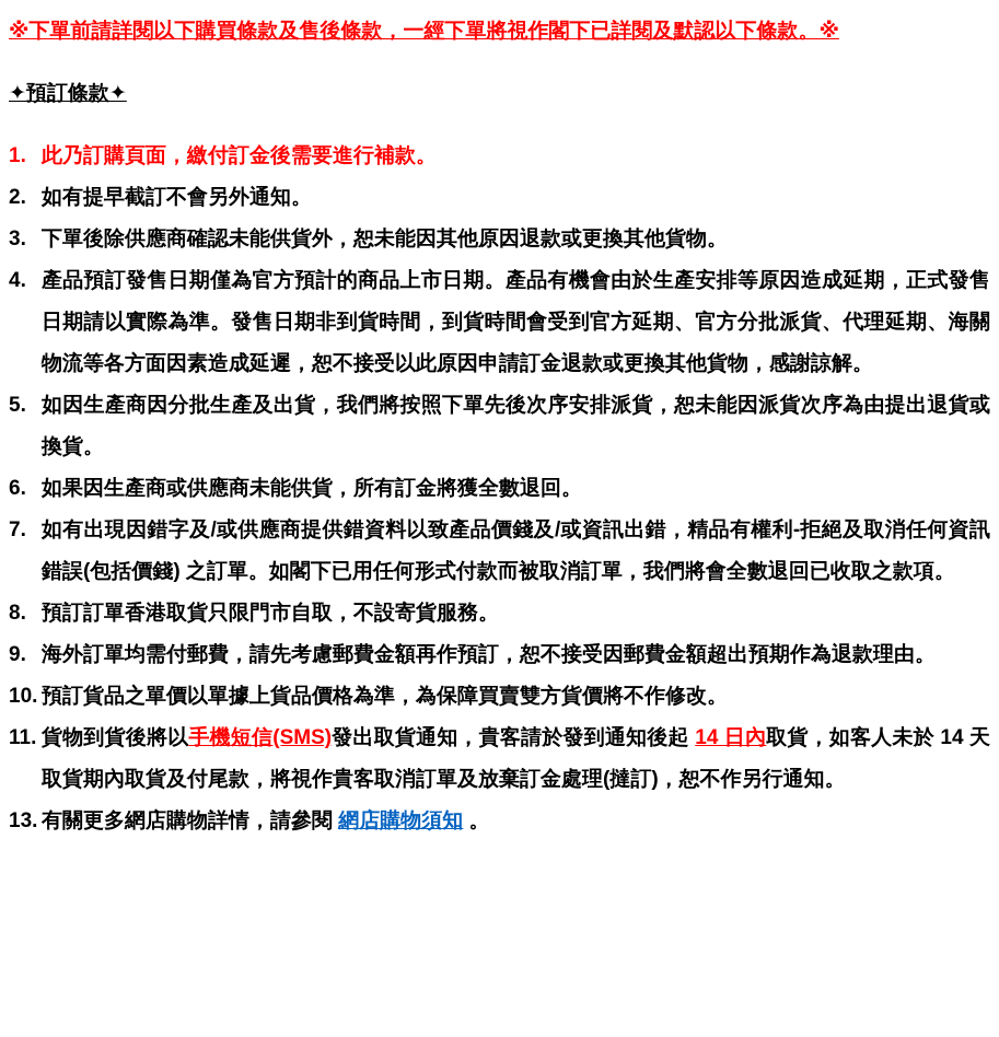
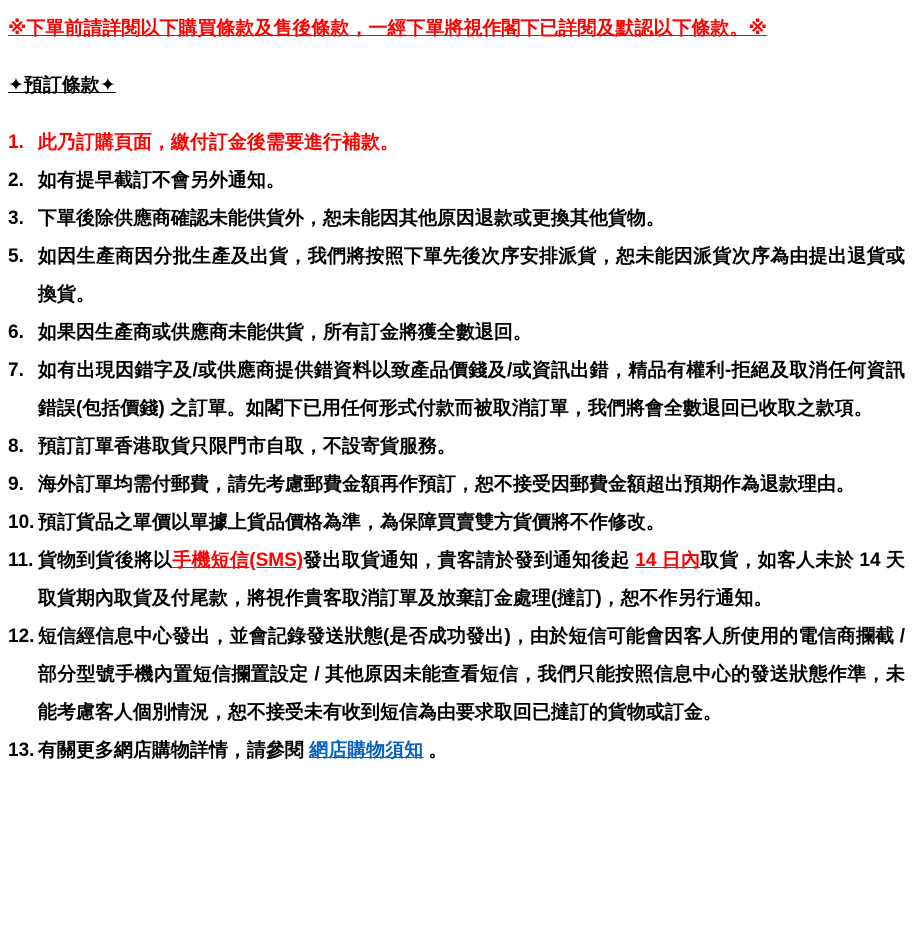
  ※下單前請詳閱以下購買條款及售後條款，一經下單將視作閣下已詳閱及默認以下條款。※
  ✦預訂條款✦
  1.
  此乃訂購頁面，繳付訂金後需要進行補款。
  2.
  如有提早截訂不會另外通知。
  3.
  下單後除供應商確認未能供貨外，恕未能因其他原因退款或更換其他貨物。
- 4.
- 產品預訂發售日期僅為官方預計的商品上市日期。產品有機會由於生產安排等原因造成延期，正式發售日期請以實際為準。發售日期非到貨時間，到貨時間會受到官方延期、官方分批派貨、代理延期、海關物流等各方面因素造成延遲，恕不接受以此原因申請訂金退款或更換其他貨物，感謝諒解。
  5.
  如因生產商因分批生產及出貨，我們將按照下單先後次序安排派貨，恕未能因派貨次序為由提出退貨或換貨。
  6.
  如果因生產商或供應商未能供貨，所有訂金將獲全數退回。
  7.
  如有出現因錯字及/或供應商提供錯資料以致產品價錢及/或資訊出錯，精品有權利-拒絕及取消任何資訊錯誤(包括價錢) 之訂單。如閣下已用任何形式付款而被取消訂單，我們將會全數退回已收取之款項。
  8.
  預訂訂單香港取貨只限門市自取，不設寄貨服務。
  9.
  海外訂單均需付郵費，請先考慮郵費金額再作預訂，恕不接受因郵費金額超出預期作為退款理由。
  10.
  預訂貨品之單價以單據上貨品價格為準，為保障買賣雙方貨價將不作修改。
  11.
  貨物到貨後將以手機短信(SMS)發出取貨通知，貴客請於發到通知後起 14 日內取貨，如客人未於 14 天取貨期內取貨及付尾款，將視作貴客取消訂單及放棄訂金處理(撻訂)，恕不作另行通知。
+ 12.
+ 短信經信息中心發出，並會記錄發送狀態(是否成功發出)，由於短信可能會因客人所使用的電信商攔截 / 部分型號手機內置短信攔置設定 / 其他原因未能查看短信，我們只能按照信息中心的發送狀態作準，未能考慮客人個別情況，恕不接受未有收到短信為由要求取回已撻訂的貨物或訂金。
  13.
  有關更多網店購物詳情，請參閱 網店購物須知 。
